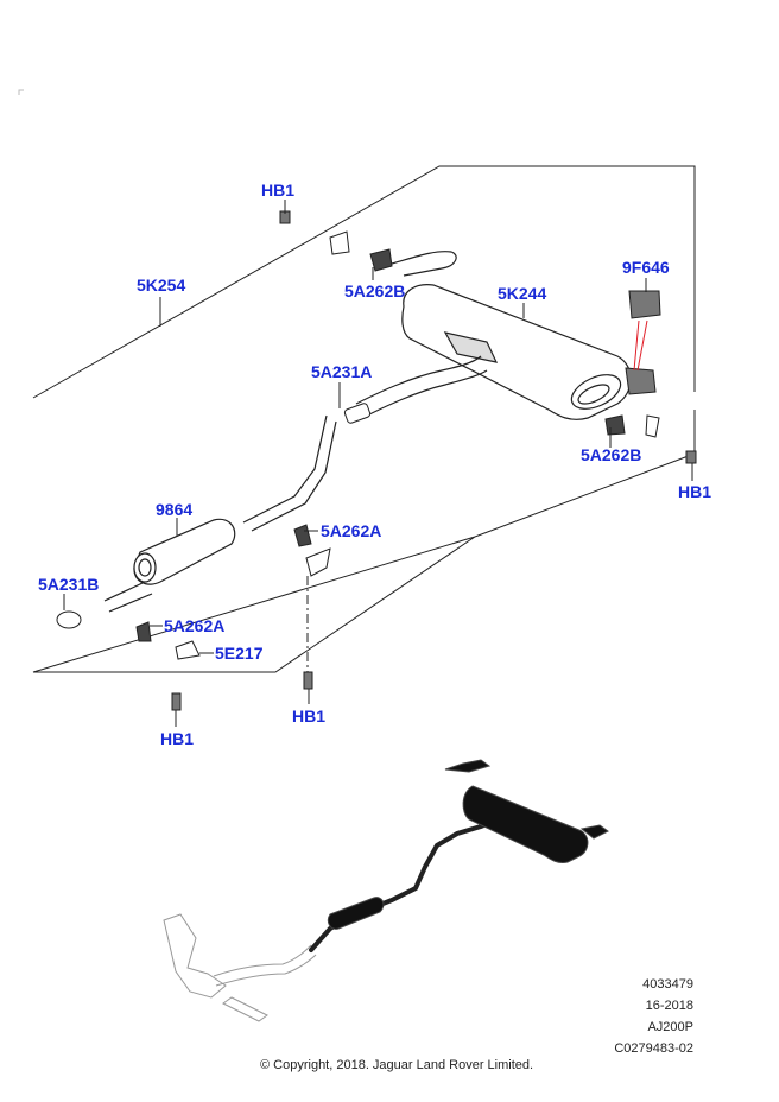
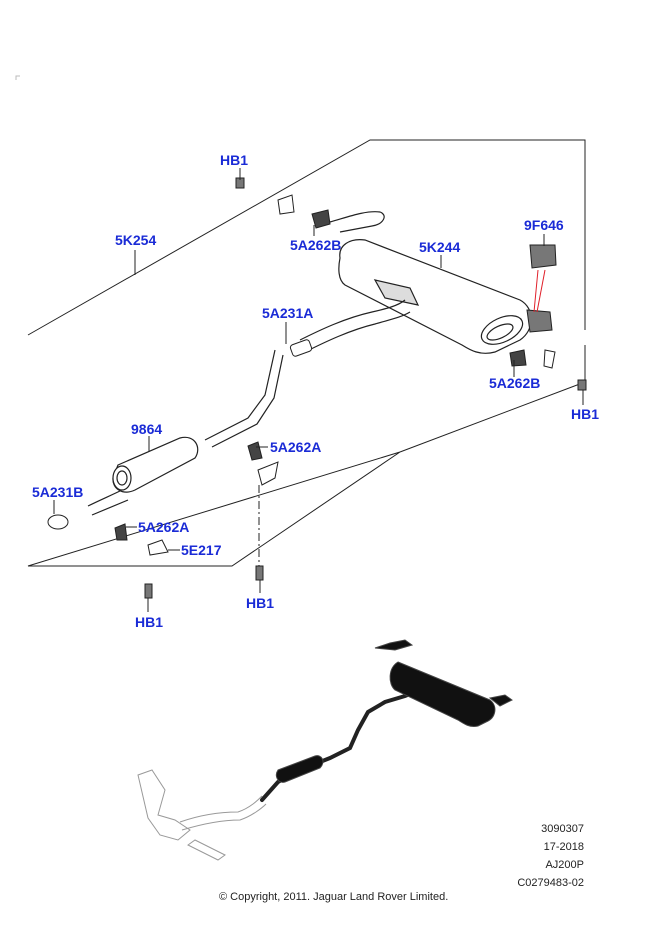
  HB1
  5K254
  5A262B
  5K244
  9F646
  5A231A
  5A262B
  HB1
  9864
  5A262A
  5A231B
  5A262A
  5E217
  HB1
  HB1
- 4033479
+ 3090307
- 16-2018
+ 17-2018
  AJ200P
  C0279483-02
- © Copyright, 2018. Jaguar Land Rover Limited.
+ © Copyright, 2011. Jaguar Land Rover Limited.
